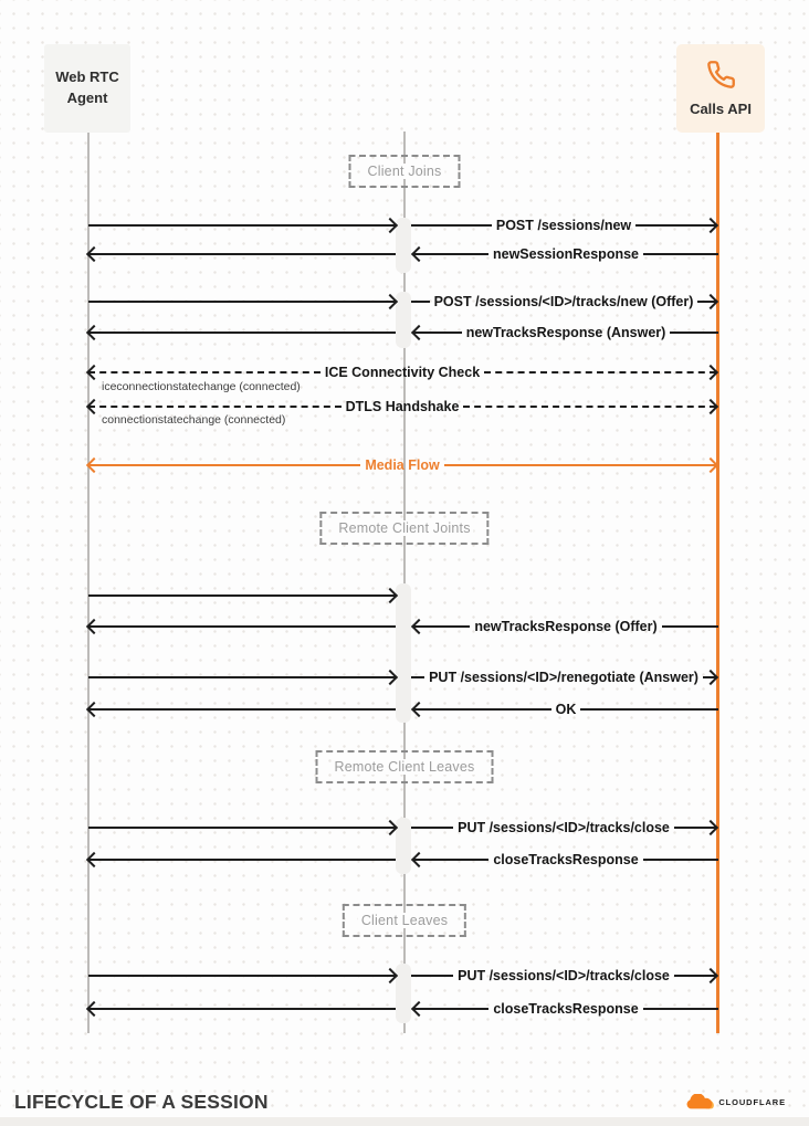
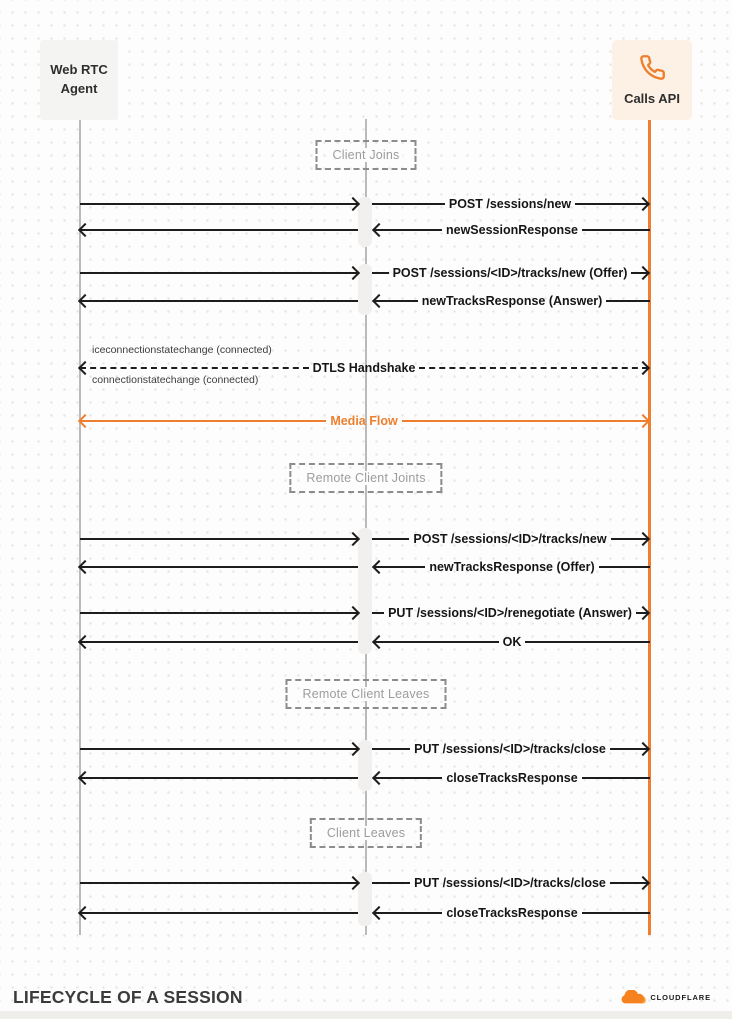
  Web RTC Agent
  Calls API
  Client Joins
  Remote Client Joints
  Remote Client Leaves
  Client Leaves
  POST /sessions/new
  newSessionResponse
  POST /sessions/<ID>/tracks/new (Offer)
  newTracksResponse (Answer)
- ICE Connectivity Check
  iceconnectionstatechange (connected)
  DTLS Handshake
  connectionstatechange (connected)
  Media Flow
+ POST /sessions/<ID>/tracks/new
  newTracksResponse (Offer)
  PUT /sessions/<ID>/renegotiate (Answer)
  OK
  PUT /sessions/<ID>/tracks/close
  closeTracksResponse
  PUT /sessions/<ID>/tracks/close
  closeTracksResponse
  LIFECYCLE OF A SESSION
  CLOUDFLARE
